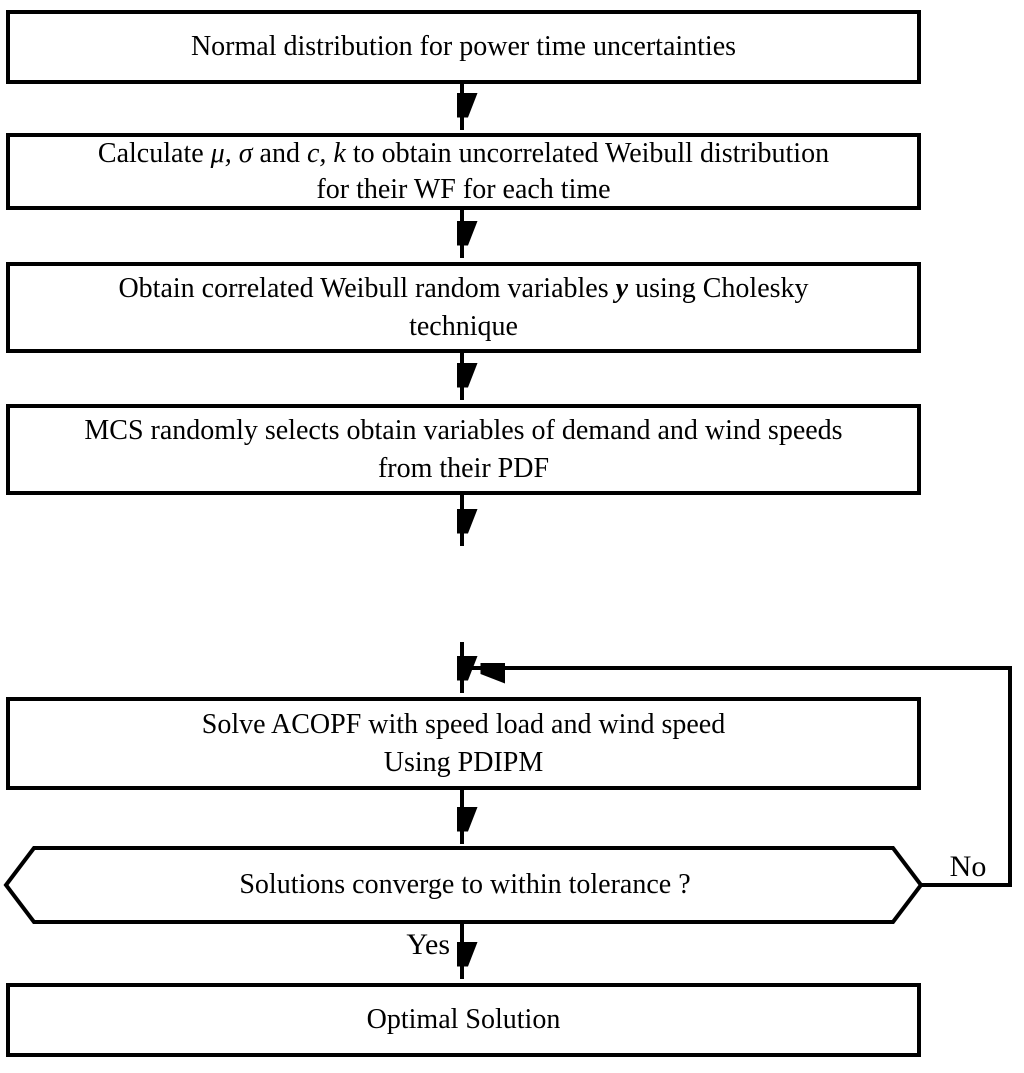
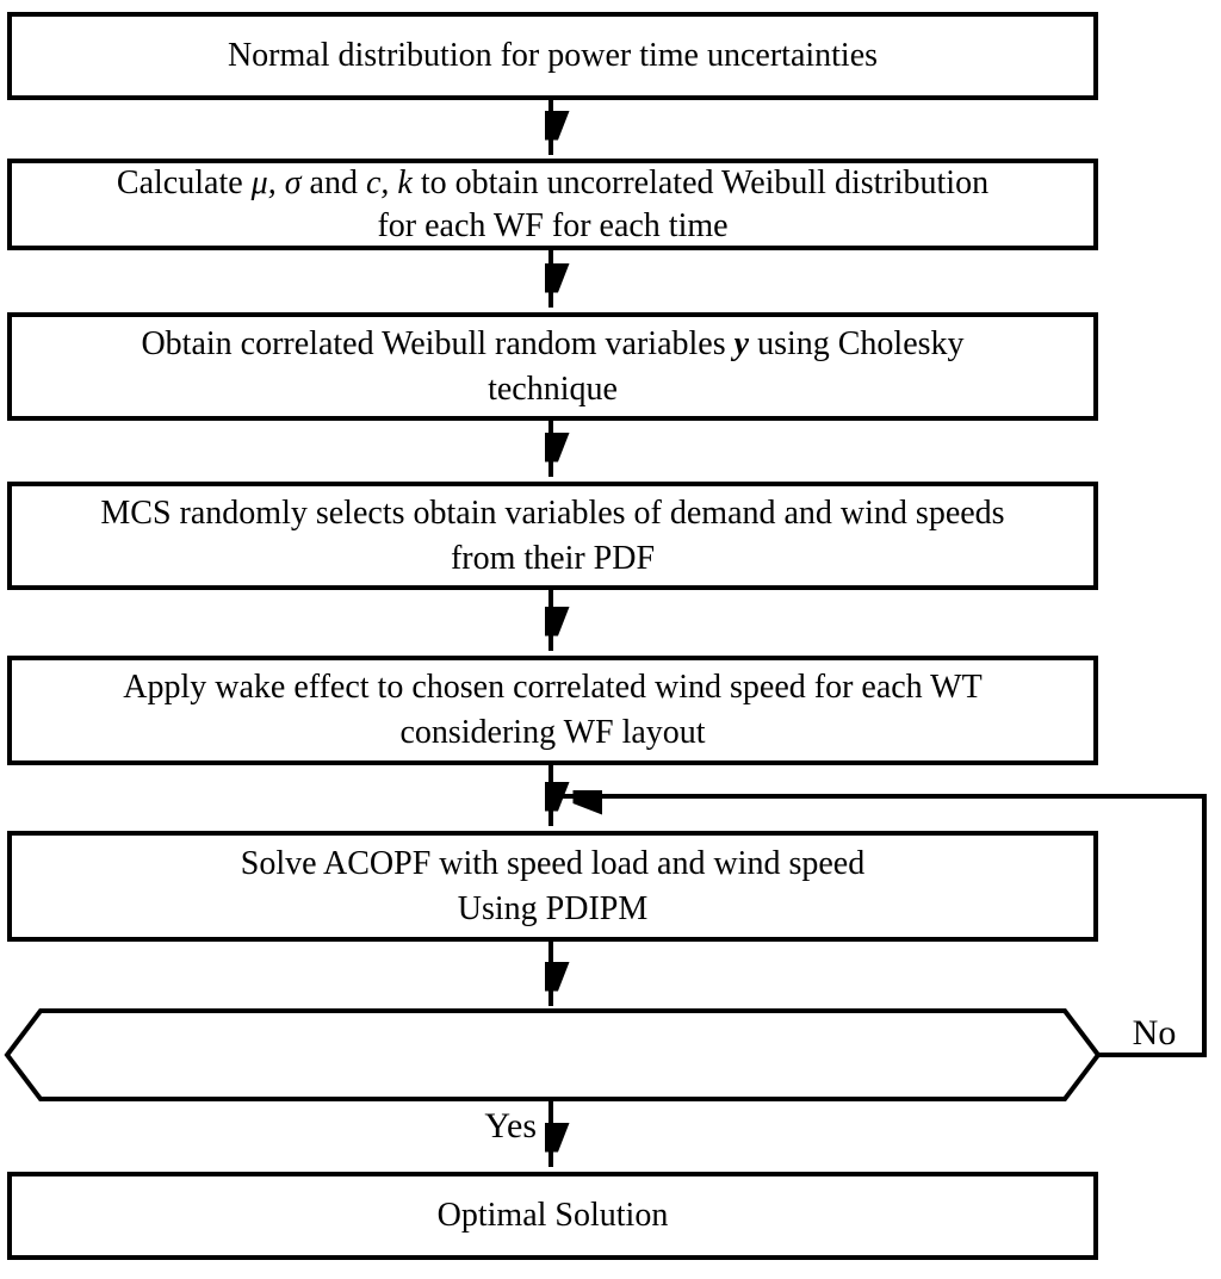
  Normal distribution for power time uncertainties
  Calculate μ, σ and c, k to obtain uncorrelated Weibull distribution
- for their WF for each time
+ for each WF for each time
  Obtain correlated Weibull random variables y using Cholesky
  technique
  MCS randomly selects obtain variables of demand and wind speeds
  from their PDF
+ Apply wake effect to chosen correlated wind speed for each WT
+ considering WF layout
  Solve ACOPF with speed load and wind speed
  Using PDIPM
- Solutions converge to within tolerance ?
  No
  Yes
  Optimal Solution
